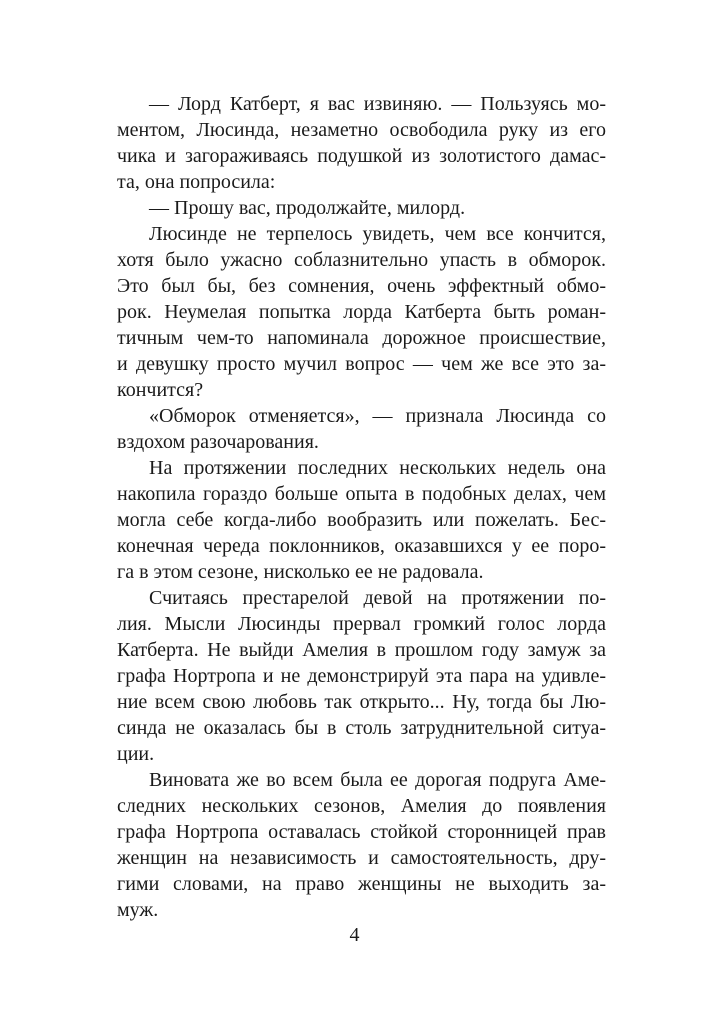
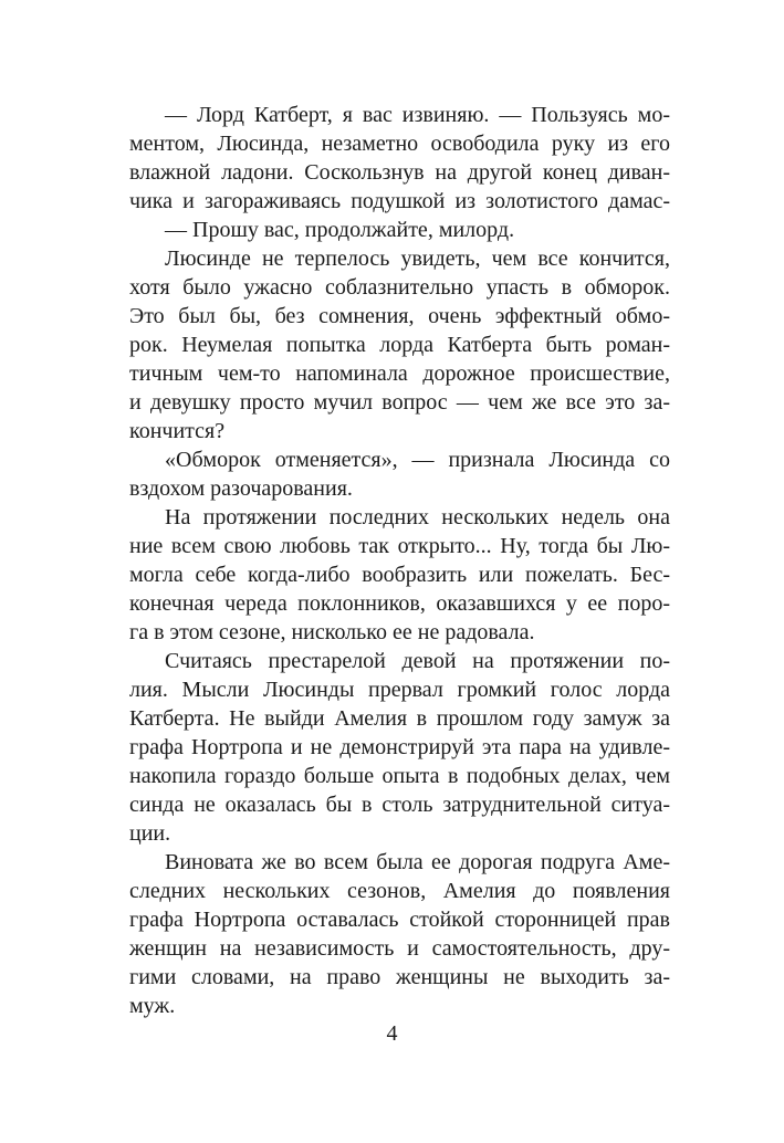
  — Лорд Катберт, я вас извиняю. — Пользуясь мо-
  ментом, Люсинда, незаметно освободила руку из его
+ влажной ладони. Соскользнув на другой конец диван-
  чика и загораживаясь подушкой из золотистого дамас-
- та, она попросила:
  — Прошу вас, продолжайте, милорд.
  Люсинде не терпелось увидеть, чем все кончится,
  хотя было ужасно соблазнительно упасть в обморок.
  Это был бы, без сомнения, очень эффектный обмо-
  рок. Неумелая попытка лорда Катберта быть роман-
  тичным чем-то напоминала дорожное происшествие,
  и девушку просто мучил вопрос — чем же все это за-
  кончится?
  «Обморок отменяется», — признала Люсинда со
  вздохом разочарования.
  На протяжении последних нескольких недель она
- накопила гораздо больше опыта в подобных делах, чем
+ ние всем свою любовь так открыто... Ну, тогда бы Лю-
  могла себе когда-либо вообразить или пожелать. Бес-
  конечная череда поклонников, оказавшихся у ее поро-
  га в этом сезоне, нисколько ее не радовала.
  Считаясь престарелой девой на протяжении по-
  лия. Мысли Люсинды прервал громкий голос лорда
  Катберта. Не выйди Амелия в прошлом году замуж за
  графа Нортропа и не демонстрируй эта пара на удивле-
- ние всем свою любовь так открыто... Ну, тогда бы Лю-
+ накопила гораздо больше опыта в подобных делах, чем
  синда не оказалась бы в столь затруднительной ситуа-
  ции.
  Виновата же во всем была ее дорогая подруга Аме-
  следних нескольких сезонов, Амелия до появления
  графа Нортропа оставалась стойкой сторонницей прав
  женщин на независимость и самостоятельность, дру-
  гими словами, на право женщины не выходить за-
  муж.
  4
